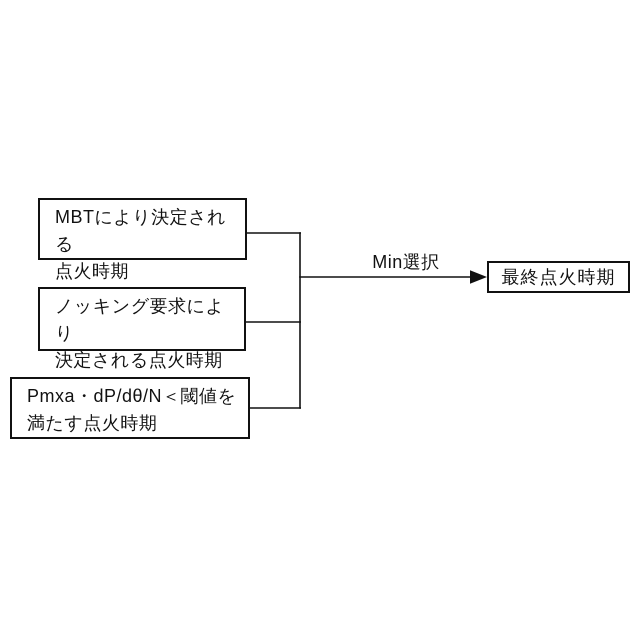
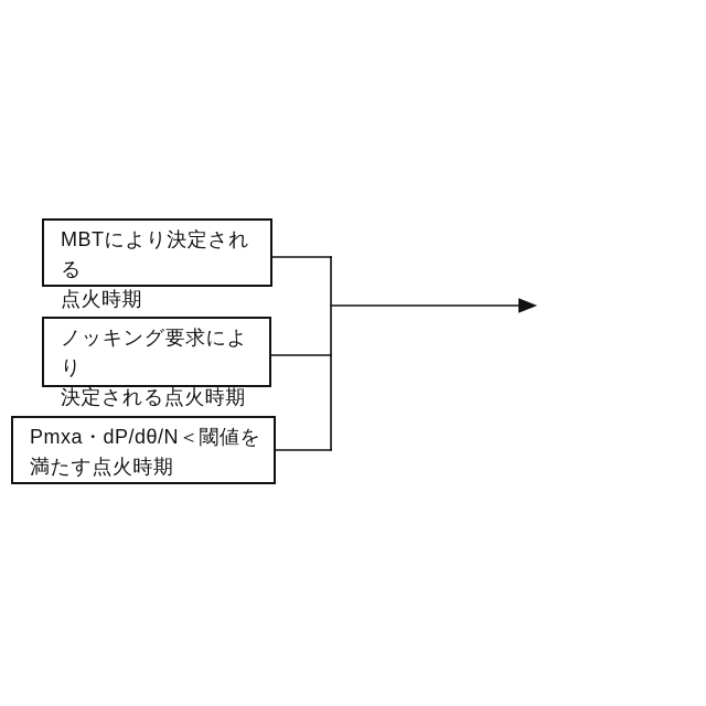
  MBTにより決定される
  点火時期
  ノッキング要求により
  決定される点火時期
  Pmxa・dP/dθ/N＜閾値を
  満たす点火時期
- Min選択
- 最終点火時期
